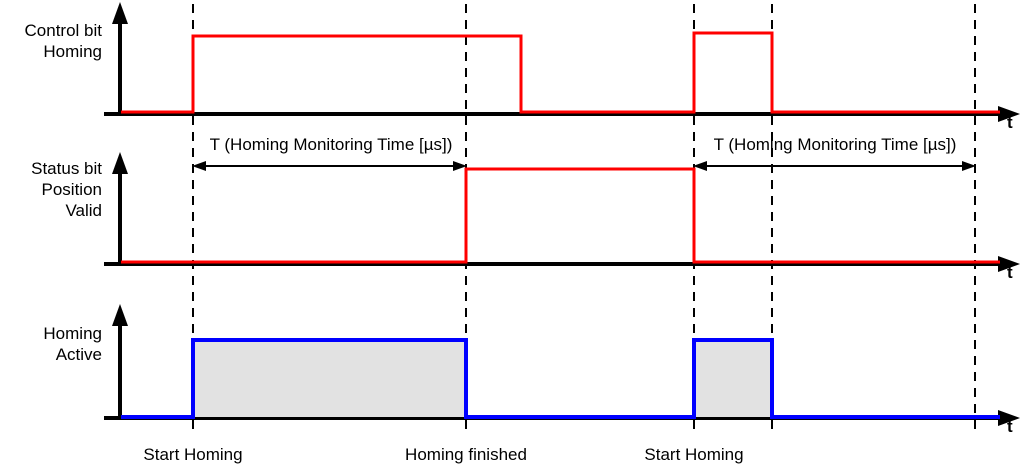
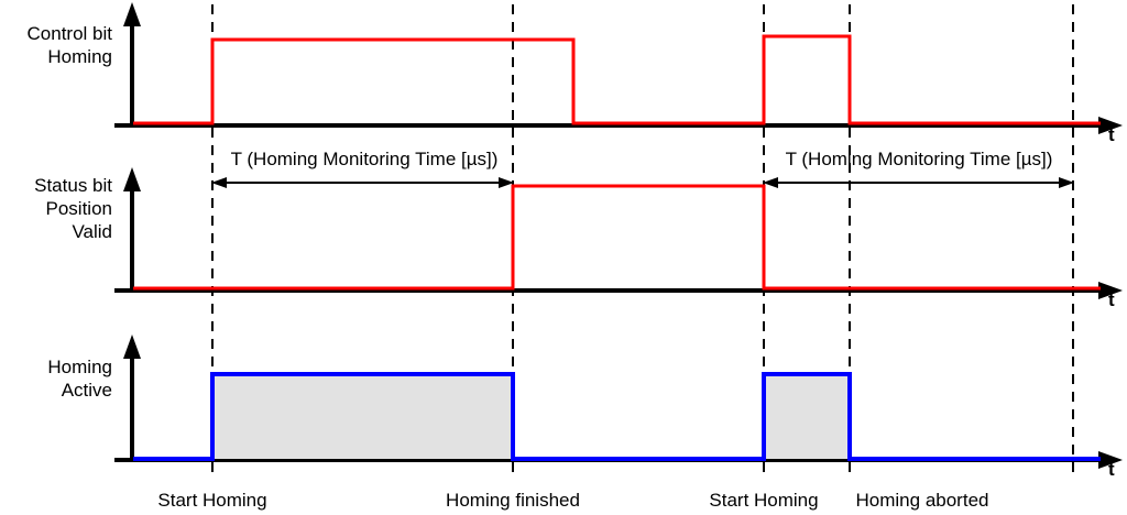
  Control bit
  Homing
  Status bit
  Position
  Valid
  Homing
  Active
  T (Homing Monitoring Time [µs])
  T (Homing Monitoring Time [µs])
  t
  t
  t
  Start Homing
  Homing finished
  Start Homing
+ Homing aborted
